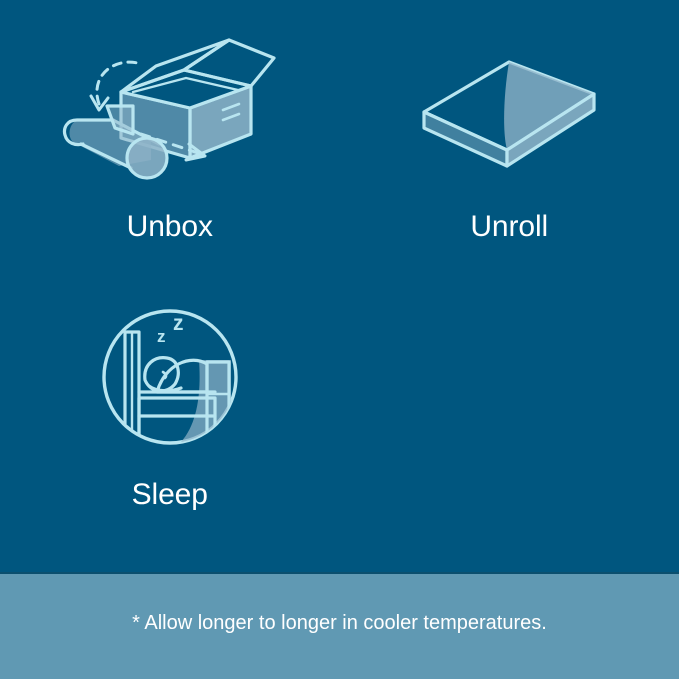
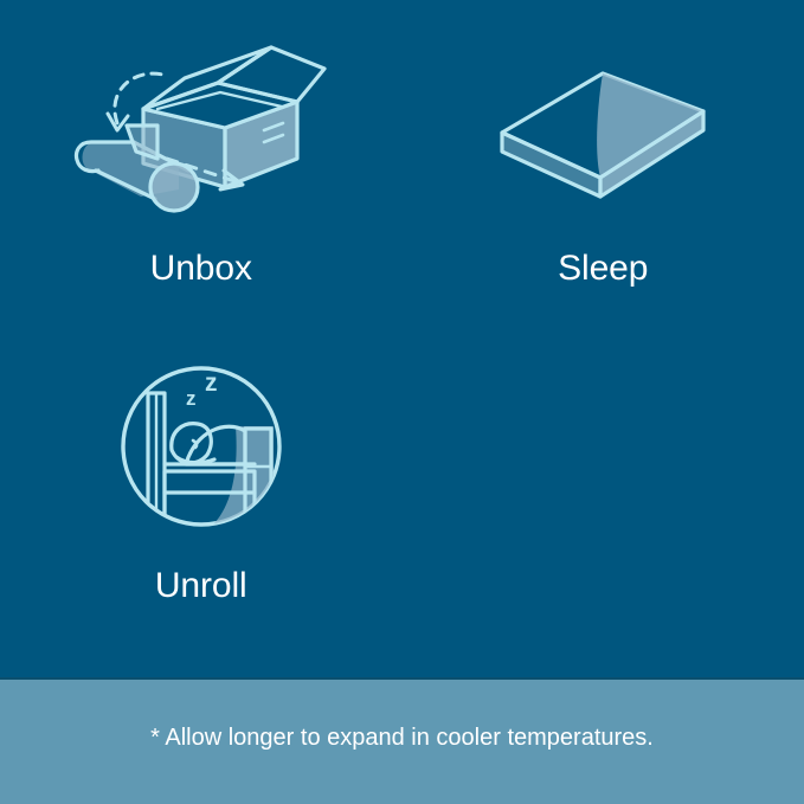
  Unbox
- Unroll
+ Sleep
  z
  z
- Sleep
+ Unroll
- * Allow longer to longer in cooler temperatures.
+ * Allow longer to expand in cooler temperatures.
